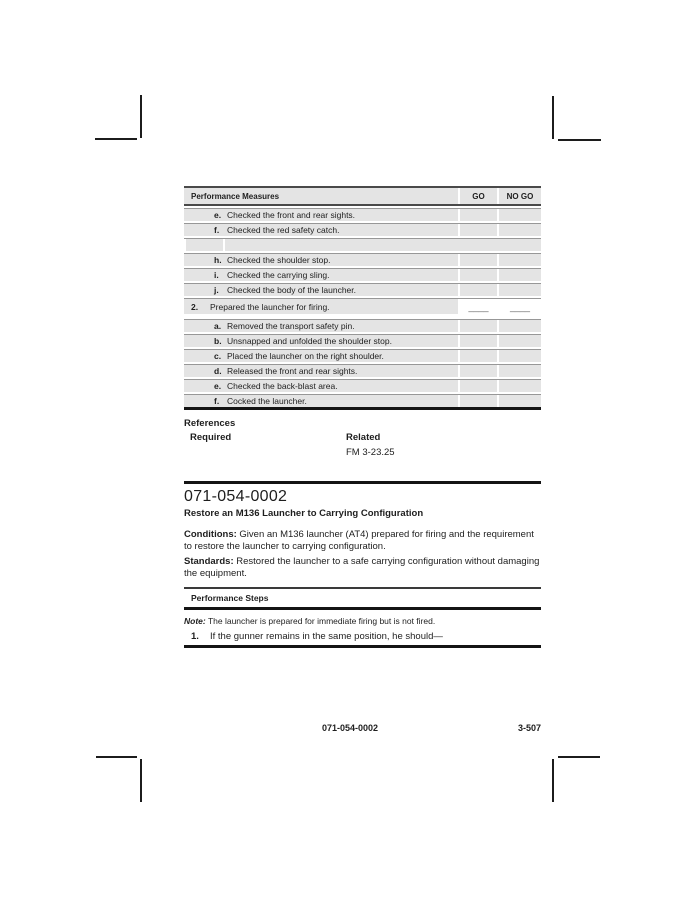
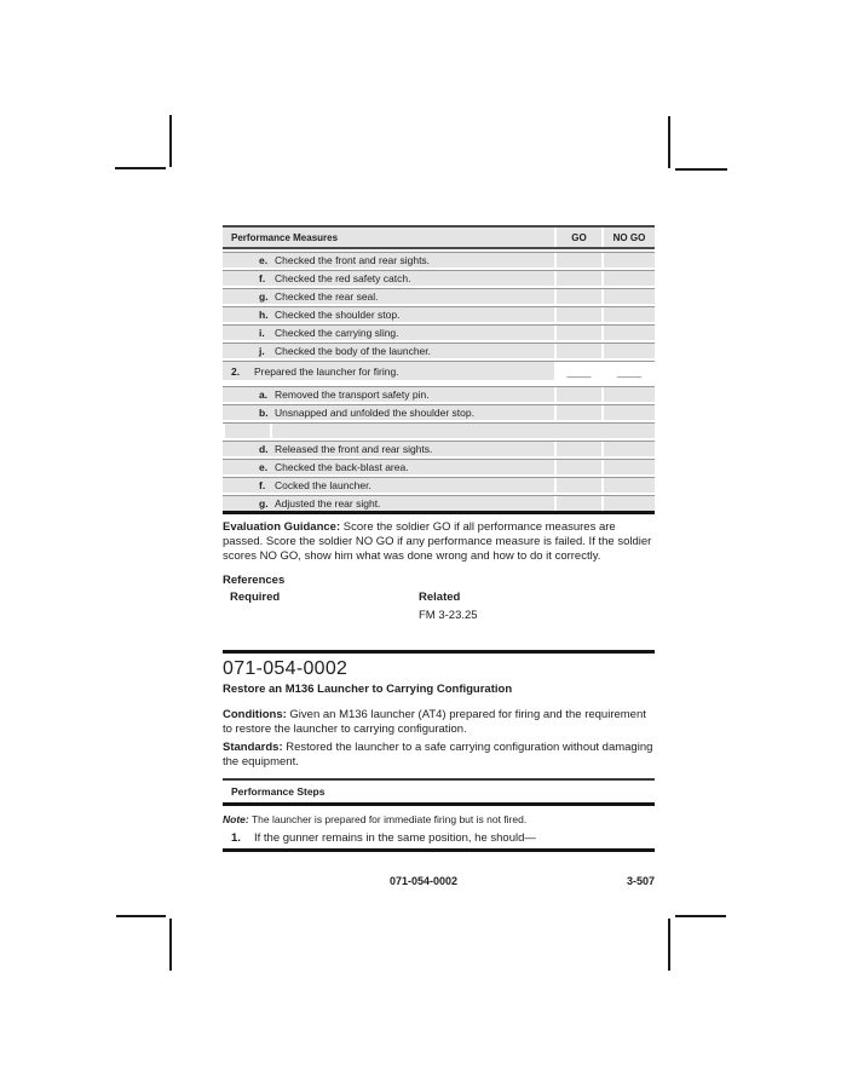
  Performance Measures
  GO
  NO GO
  e. Checked the front and rear sights.
  f. Checked the red safety catch.
+ g. Checked the rear seal.
  h. Checked the shoulder stop.
  i. Checked the carrying sling.
  j. Checked the body of the launcher.
  2. Prepared the launcher for firing.
  ____
  ____
  a. Removed the transport safety pin.
  b. Unsnapped and unfolded the shoulder stop.
- c. Placed the launcher on the right shoulder.
  d. Released the front and rear sights.
  e. Checked the back-blast area.
  f. Cocked the launcher.
+ g. Adjusted the rear sight.
+ Evaluation Guidance: Score the soldier GO if all performance measures are passed. Score the soldier NO GO if any performance measure is failed. If the soldier scores NO GO, show him what was done wrong and how to do it correctly.
  References
  Required
  Related
  FM 3-23.25
  071-054-0002
  Restore an M136 Launcher to Carrying Configuration
  Conditions: Given an M136 launcher (AT4) prepared for firing and the requirement to restore the launcher to carrying configuration.
  Standards: Restored the launcher to a safe carrying configuration without damaging the equipment.
  Performance Steps
  Note: The launcher is prepared for immediate firing but is not fired.
  1. If the gunner remains in the same position, he should—
  071-054-0002
  3-507
